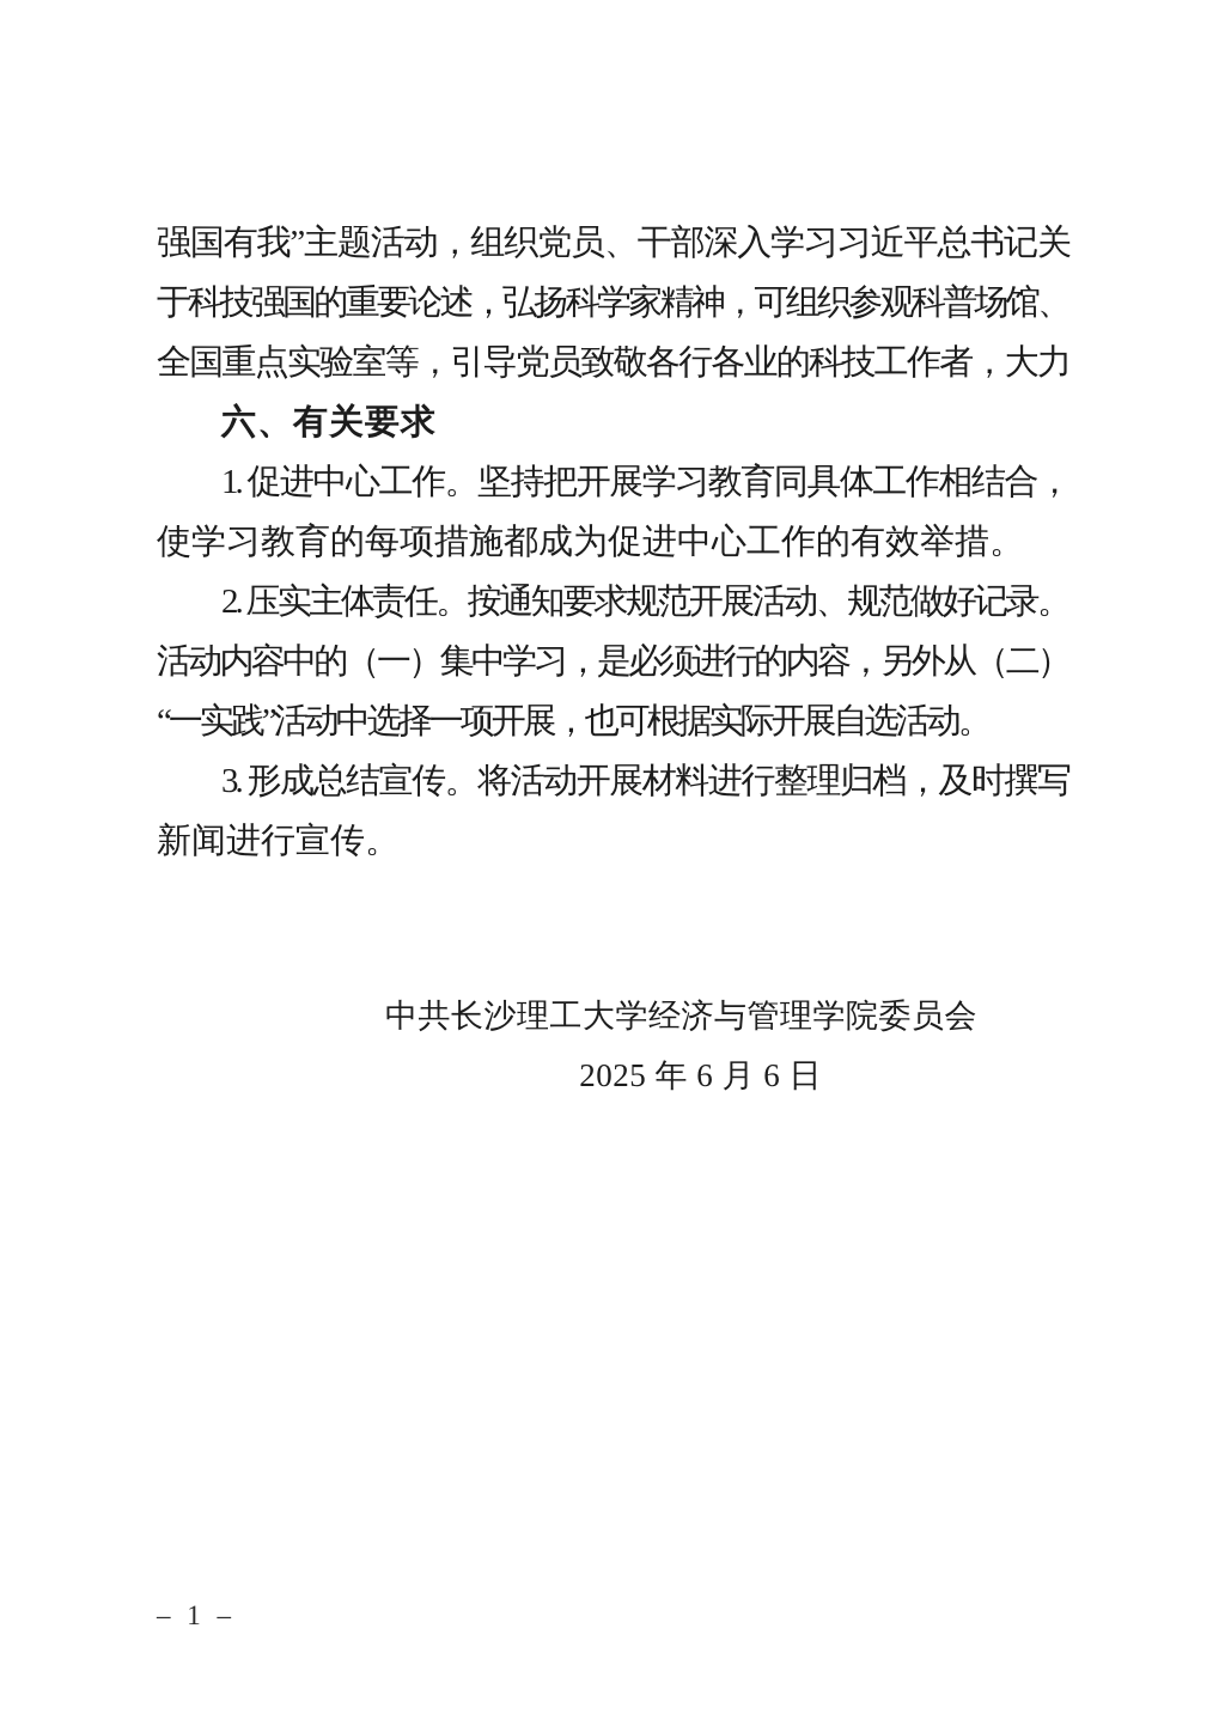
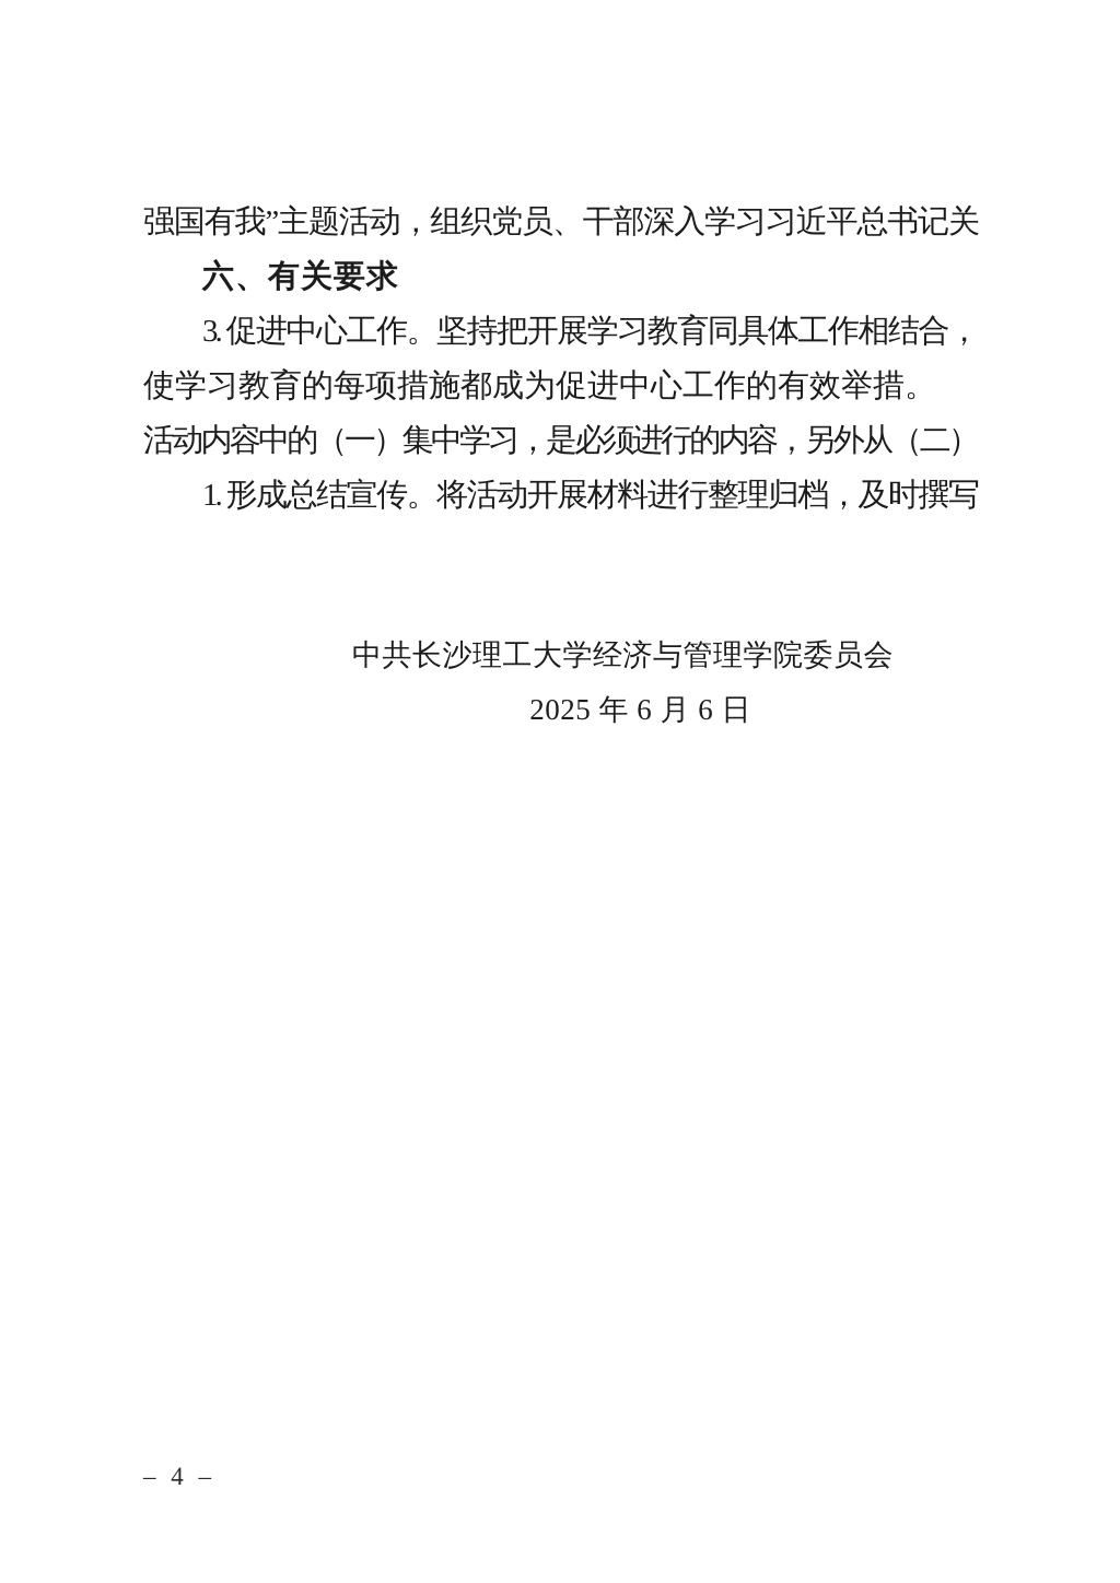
  强国有我”主题活动，组织党员、干部深入学习习近平总书记关
- 于科技强国的重要论述，弘扬科学家精神，可组织参观科普场馆、
- 全国重点实验室等，引导党员致敬各行各业的科技工作者，大力
  六、有关要求
- 1. 促进中心工作。坚持把开展学习教育同具体工作相结合，
+ 3. 促进中心工作。坚持把开展学习教育同具体工作相结合，
  使学习教育的每项措施都成为促进中心工作的有效举措。
- 2. 压实主体责任。按通知要求规范开展活动、规范做好记录。
  活动内容中的（一）集中学习，是必须进行的内容，另外从（二）
- “一实践”活动中选择一项开展，也可根据实际开展自选活动。
- 3. 形成总结宣传。将活动开展材料进行整理归档，及时撰写
+ 1. 形成总结宣传。将活动开展材料进行整理归档，及时撰写
- 新闻进行宣传。
  中共长沙理工大学经济与管理学院委员会
  2025 年 6 月 6 日
- – 1 –
+ – 4 –
